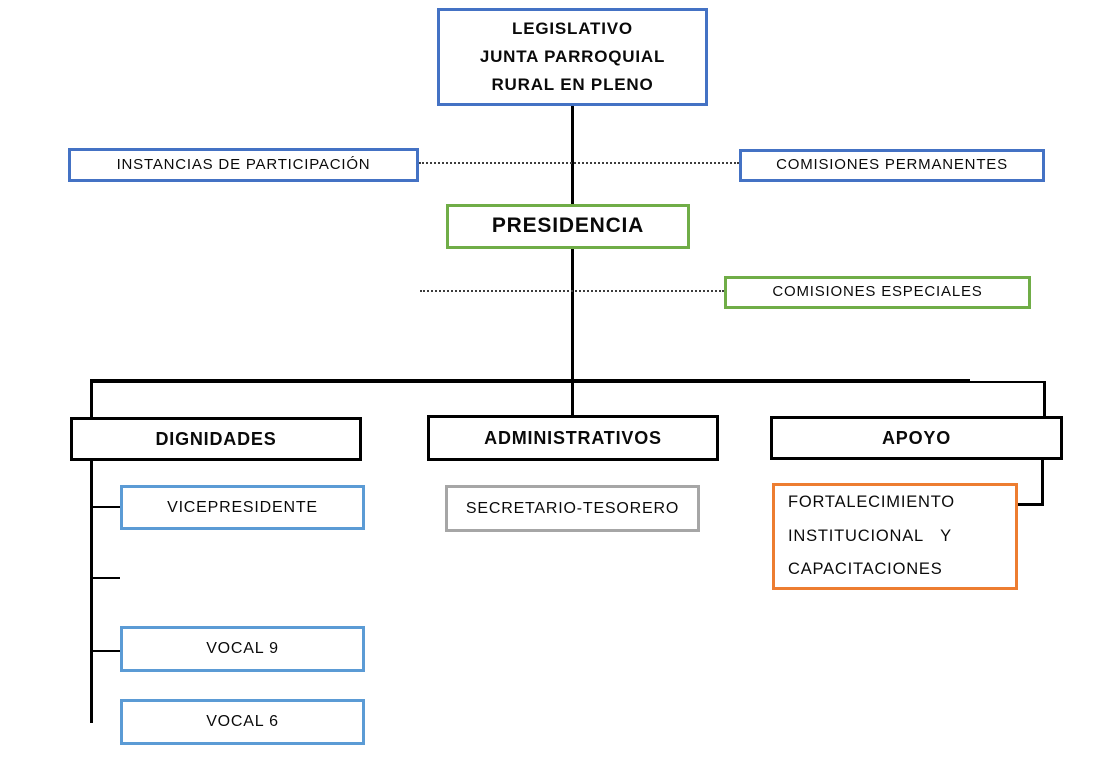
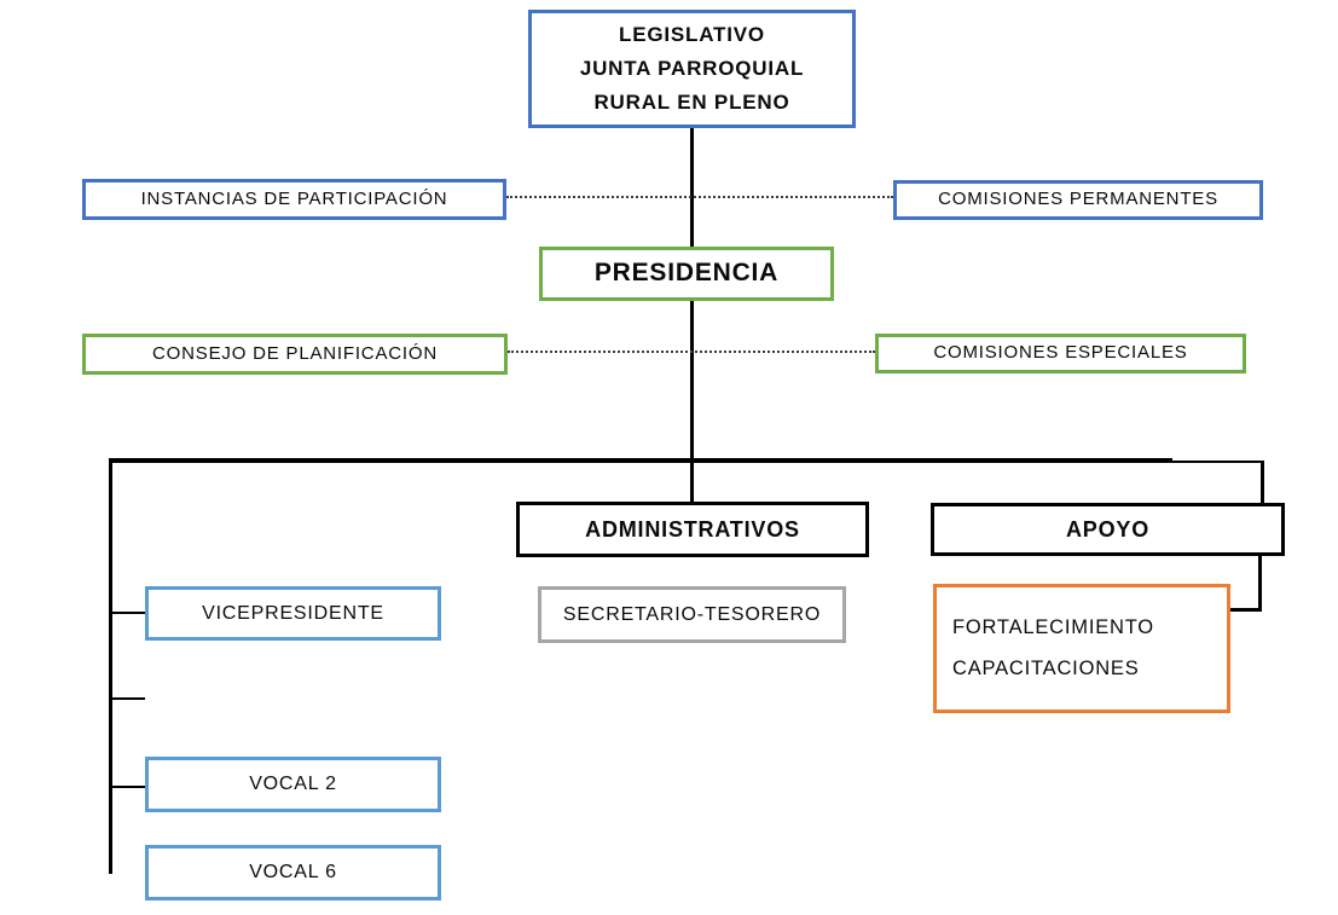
  LEGISLATIVO
  JUNTA PARROQUIAL
  RURAL EN PLENO
  INSTANCIAS DE PARTICIPACIÓN
  COMISIONES PERMANENTES
  PRESIDENCIA
+ CONSEJO DE PLANIFICACIÓN
  COMISIONES ESPECIALES
- DIGNIDADES
  ADMINISTRATIVOS
  APOYO
  VICEPRESIDENTE
  SECRETARIO-TESORERO
  FORTALECIMIENTO
- INSTITUCIONAL Y
  CAPACITACIONES
- VOCAL 9
+ VOCAL 2
  VOCAL 6
